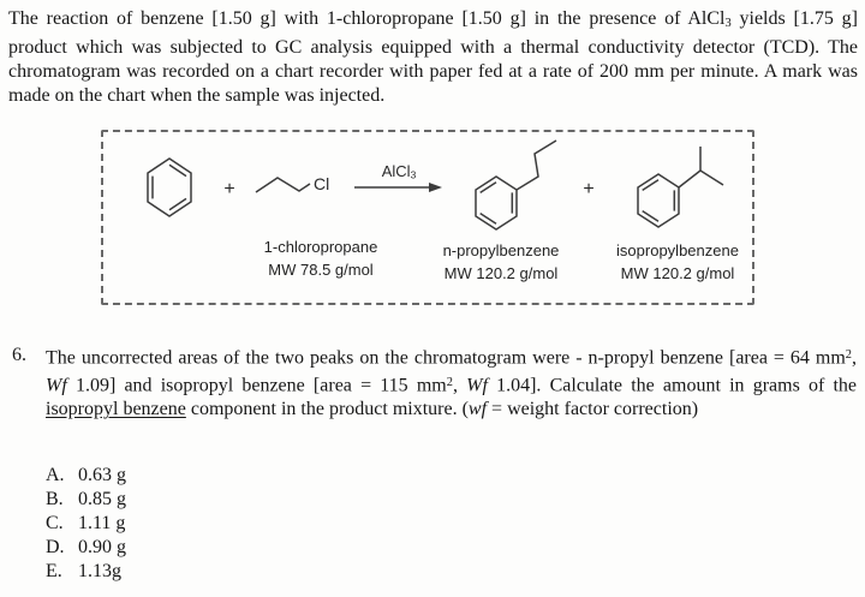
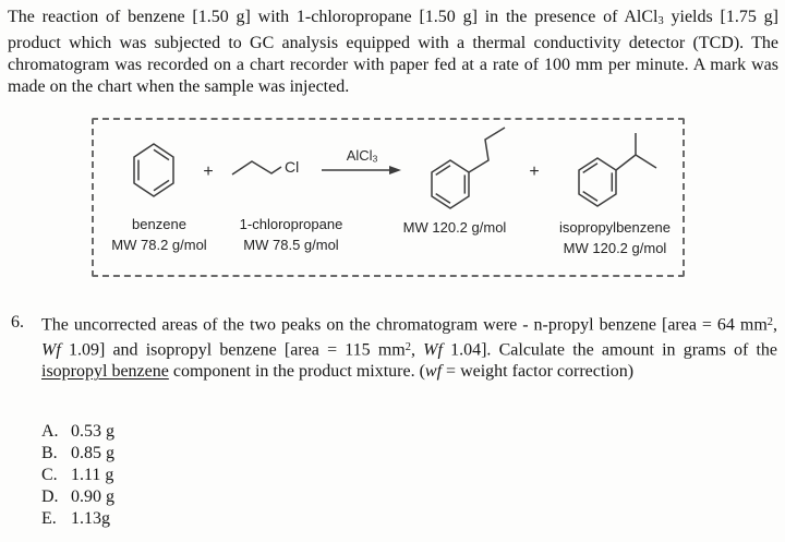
- The reaction of benzene [1.50 g] with 1-chloropropane [1.50 g] in the presence of AlCl3 yields [1.75 g] product which was subjected to GC analysis equipped with a thermal conductivity detector (TCD). The chromatogram was recorded on a chart recorder with paper fed at a rate of 200 mm per minute. A mark was made on the chart when the sample was injected.
+ The reaction of benzene [1.50 g] with 1-chloropropane [1.50 g] in the presence of AlCl3 yields [1.75 g] product which was subjected to GC analysis equipped with a thermal conductivity detector (TCD). The chromatogram was recorded on a chart recorder with paper fed at a rate of 100 mm per minute. A mark was made on the chart when the sample was injected.
  +
  Cl
  +
  AlCl3
+ benzene
+ MW 78.2 g/mol
  1-chloropropane
  MW 78.5 g/mol
- n-propylbenzene
  MW 120.2 g/mol
  isopropylbenzene
  MW 120.2 g/mol
  6.
  The uncorrected areas of the two peaks on the chromatogram were - n-propyl benzene [area = 64 mm2, Wf 1.09] and isopropyl benzene [area = 115 mm2, Wf 1.04]. Calculate the amount in grams of the isopropyl benzene component in the product mixture. (wf = weight factor correction)
- A. 0.63 g
+ A. 0.53 g
  B. 0.85 g
  C. 1.11 g
  D. 0.90 g
  E. 1.13g
